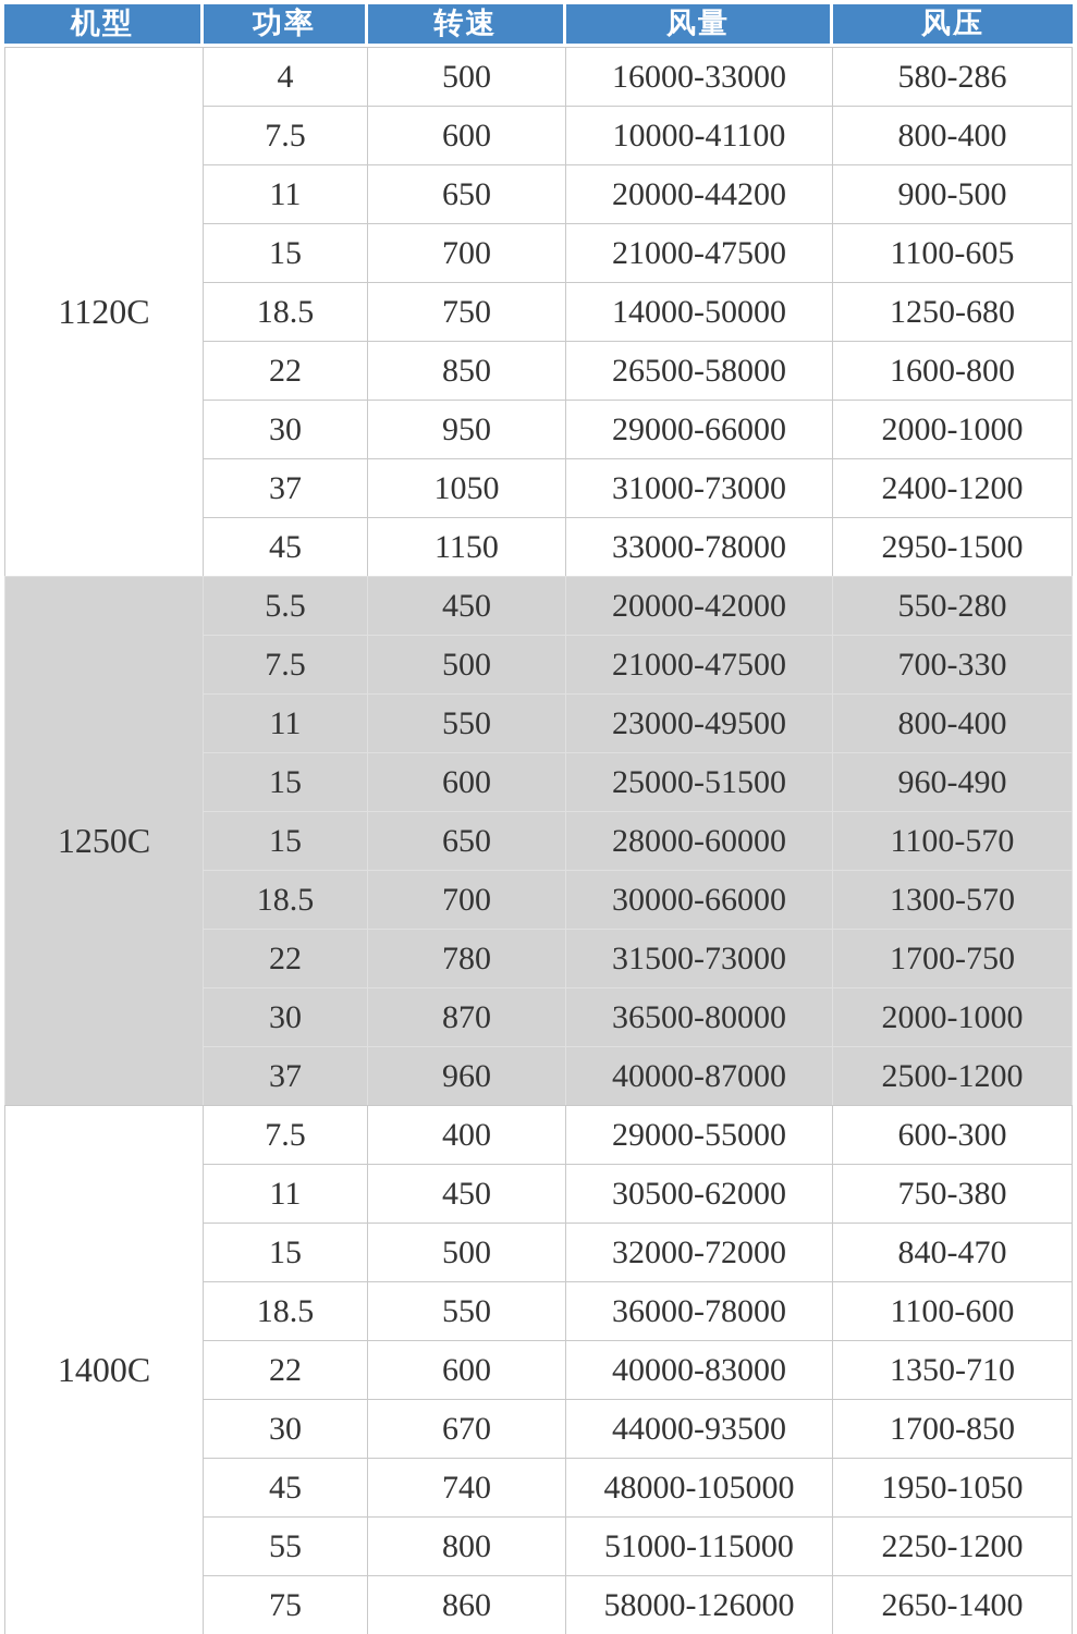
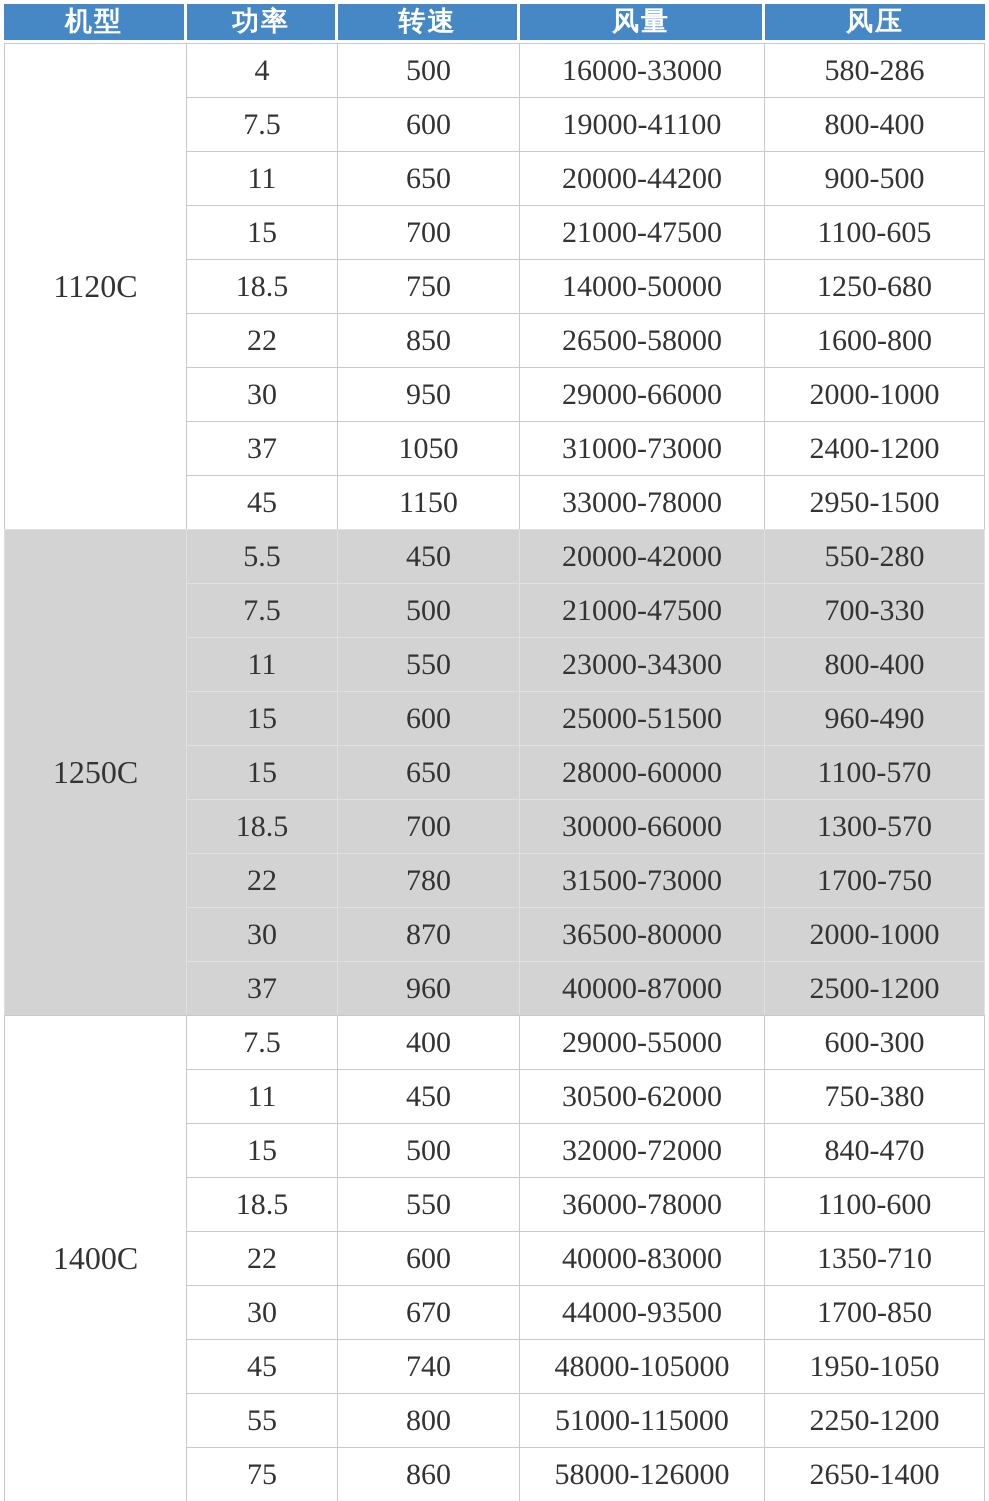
  机型	功率	转速	风量	风压
  1120C	4	500	16000-33000	580-286
- 7.5	600	10000-41100	800-400
+ 7.5	600	19000-41100	800-400
  11	650	20000-44200	900-500
  15	700	21000-47500	1100-605
  18.5	750	14000-50000	1250-680
  22	850	26500-58000	1600-800
  30	950	29000-66000	2000-1000
  37	1050	31000-73000	2400-1200
  45	1150	33000-78000	2950-1500
  1250C	5.5	450	20000-42000	550-280
  7.5	500	21000-47500	700-330
- 11	550	23000-49500	800-400
+ 11	550	23000-34300	800-400
  15	600	25000-51500	960-490
  15	650	28000-60000	1100-570
  18.5	700	30000-66000	1300-570
  22	780	31500-73000	1700-750
  30	870	36500-80000	2000-1000
  37	960	40000-87000	2500-1200
  1400C	7.5	400	29000-55000	600-300
  11	450	30500-62000	750-380
  15	500	32000-72000	840-470
  18.5	550	36000-78000	1100-600
  22	600	40000-83000	1350-710
  30	670	44000-93500	1700-850
  45	740	48000-105000	1950-1050
  55	800	51000-115000	2250-1200
  75	860	58000-126000	2650-1400
